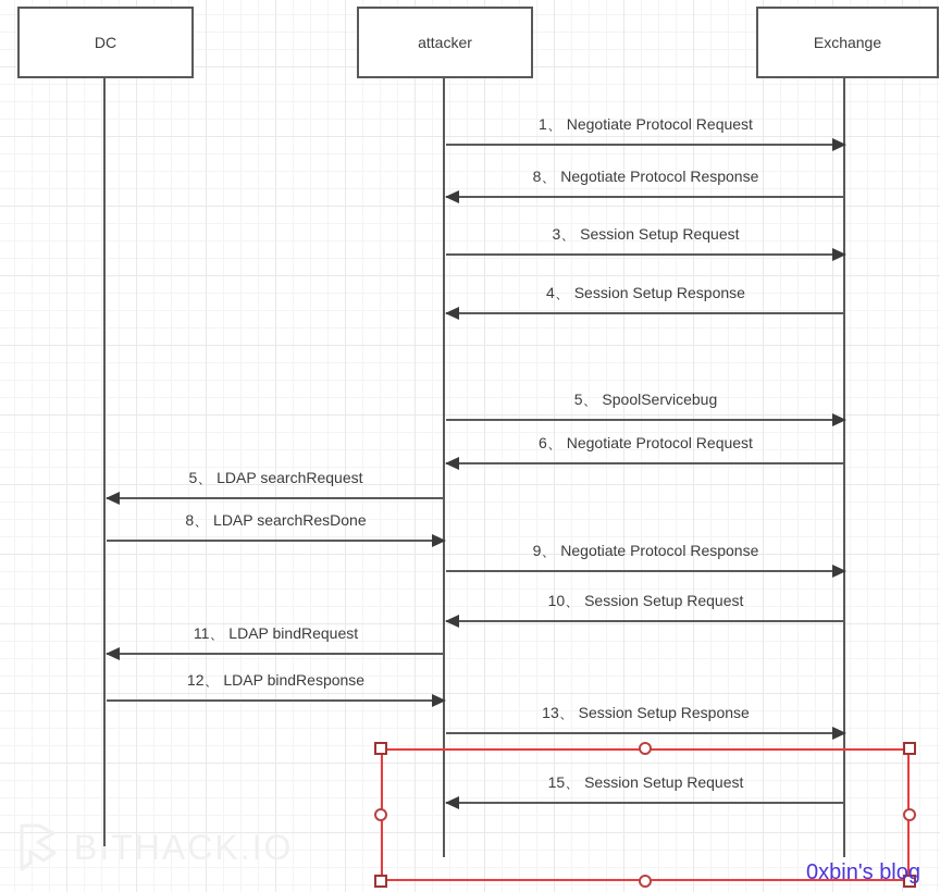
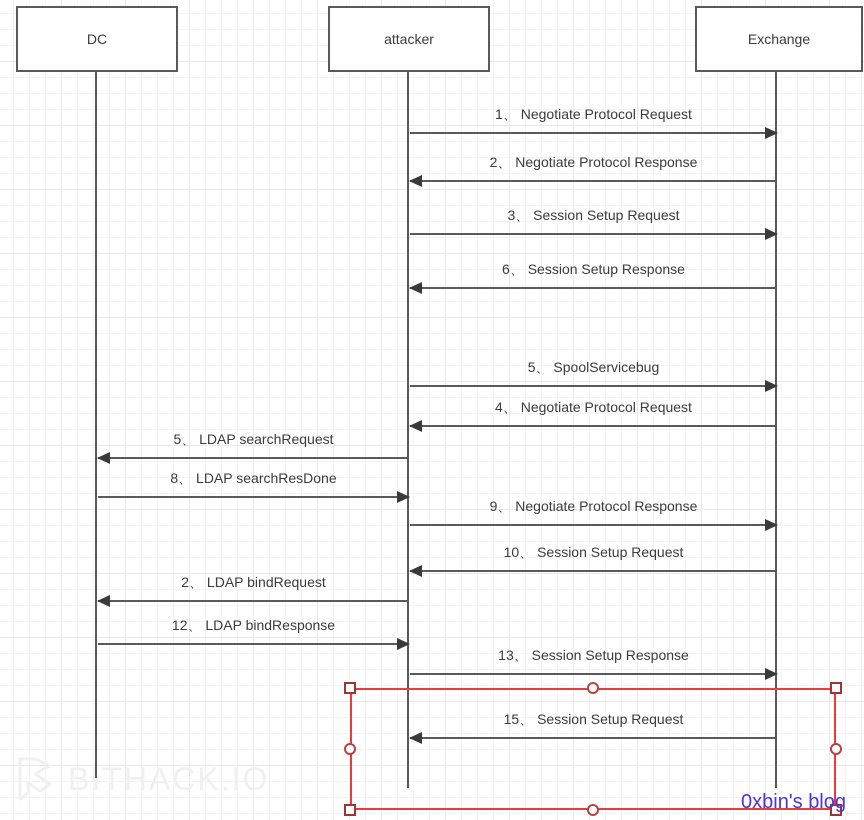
  BITHACK.IO
  DC
  attacker
  Exchange
  1、 Negotiate Protocol Request
- 8、 Negotiate Protocol Response
+ 2、 Negotiate Protocol Response
  3、 Session Setup Request
- 4、 Session Setup Response
+ 6、 Session Setup Response
  5、 SpoolServicebug
- 6、 Negotiate Protocol Request
+ 4、 Negotiate Protocol Request
  5、 LDAP searchRequest
  8、 LDAP searchResDone
  9、 Negotiate Protocol Response
  10、 Session Setup Request
- 11、 LDAP bindRequest
+ 2、 LDAP bindRequest
  12、 LDAP bindResponse
  13、 Session Setup Response
  15、 Session Setup Request
  0xbin's blog
